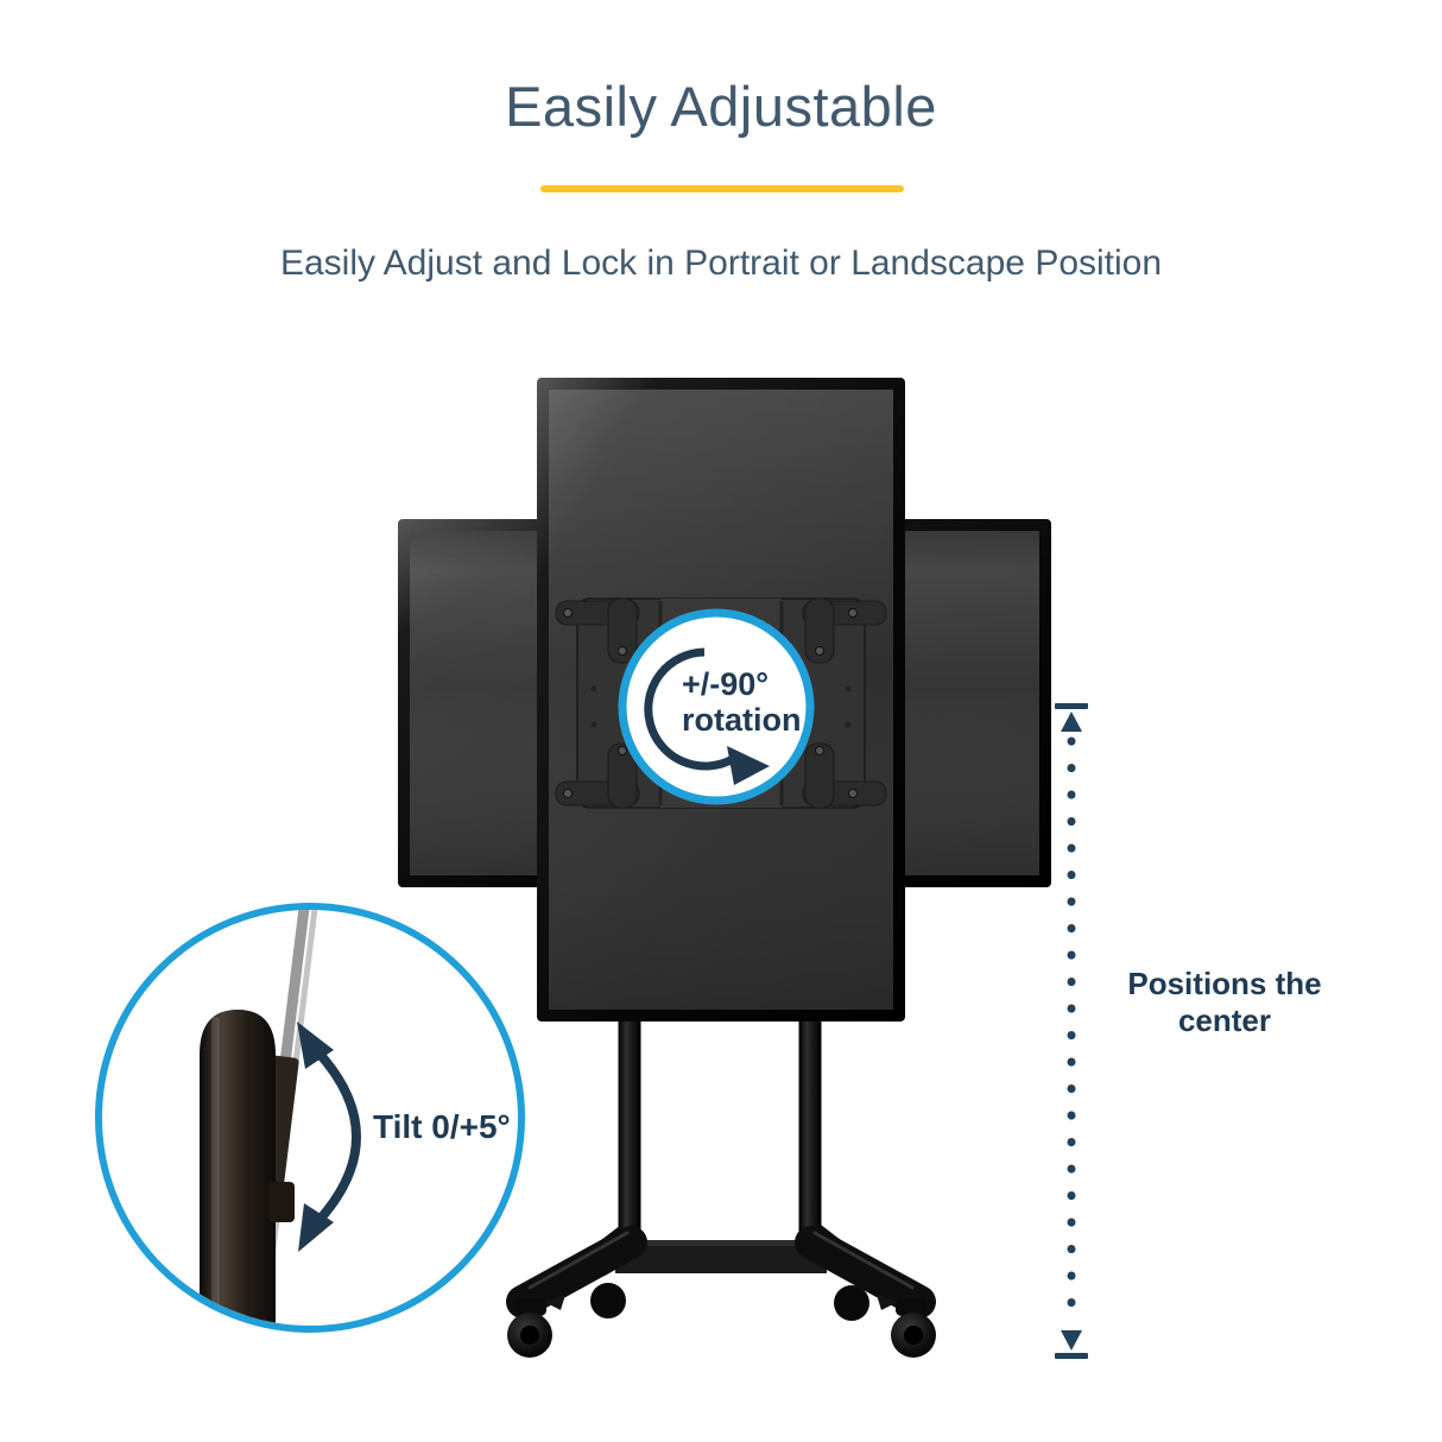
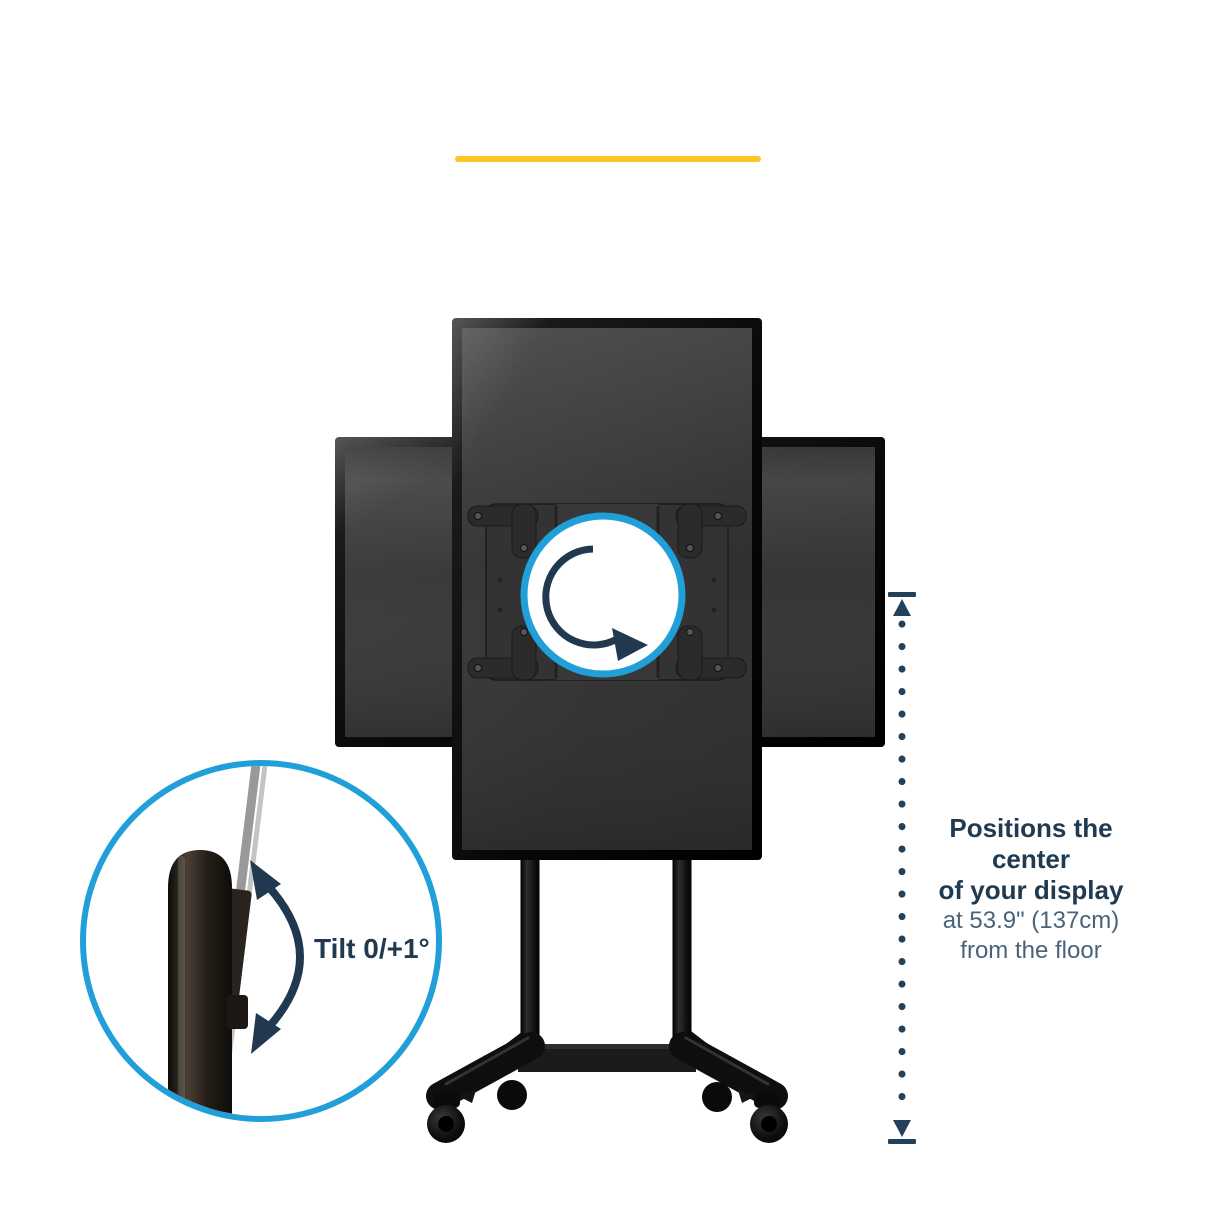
- Easily Adjustable
- Easily Adjust and Lock in Portrait or Landscape Position
- +/-90°
- rotation
- Tilt 0/+5°
+ Tilt 0/+1°
  Positions the center
+ of your display
+ at 53.9" (137cm)
+ from the floor
